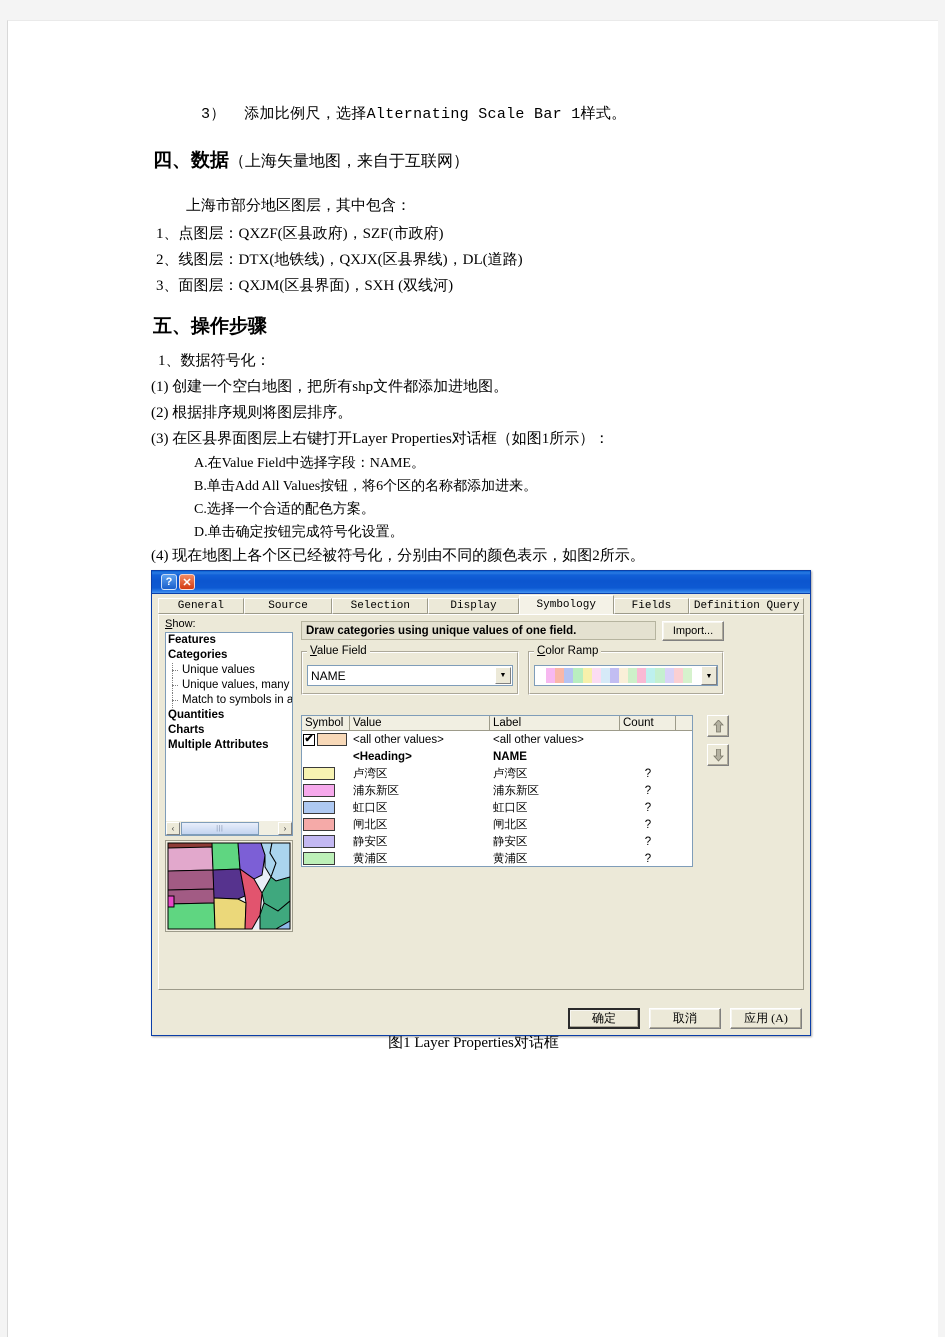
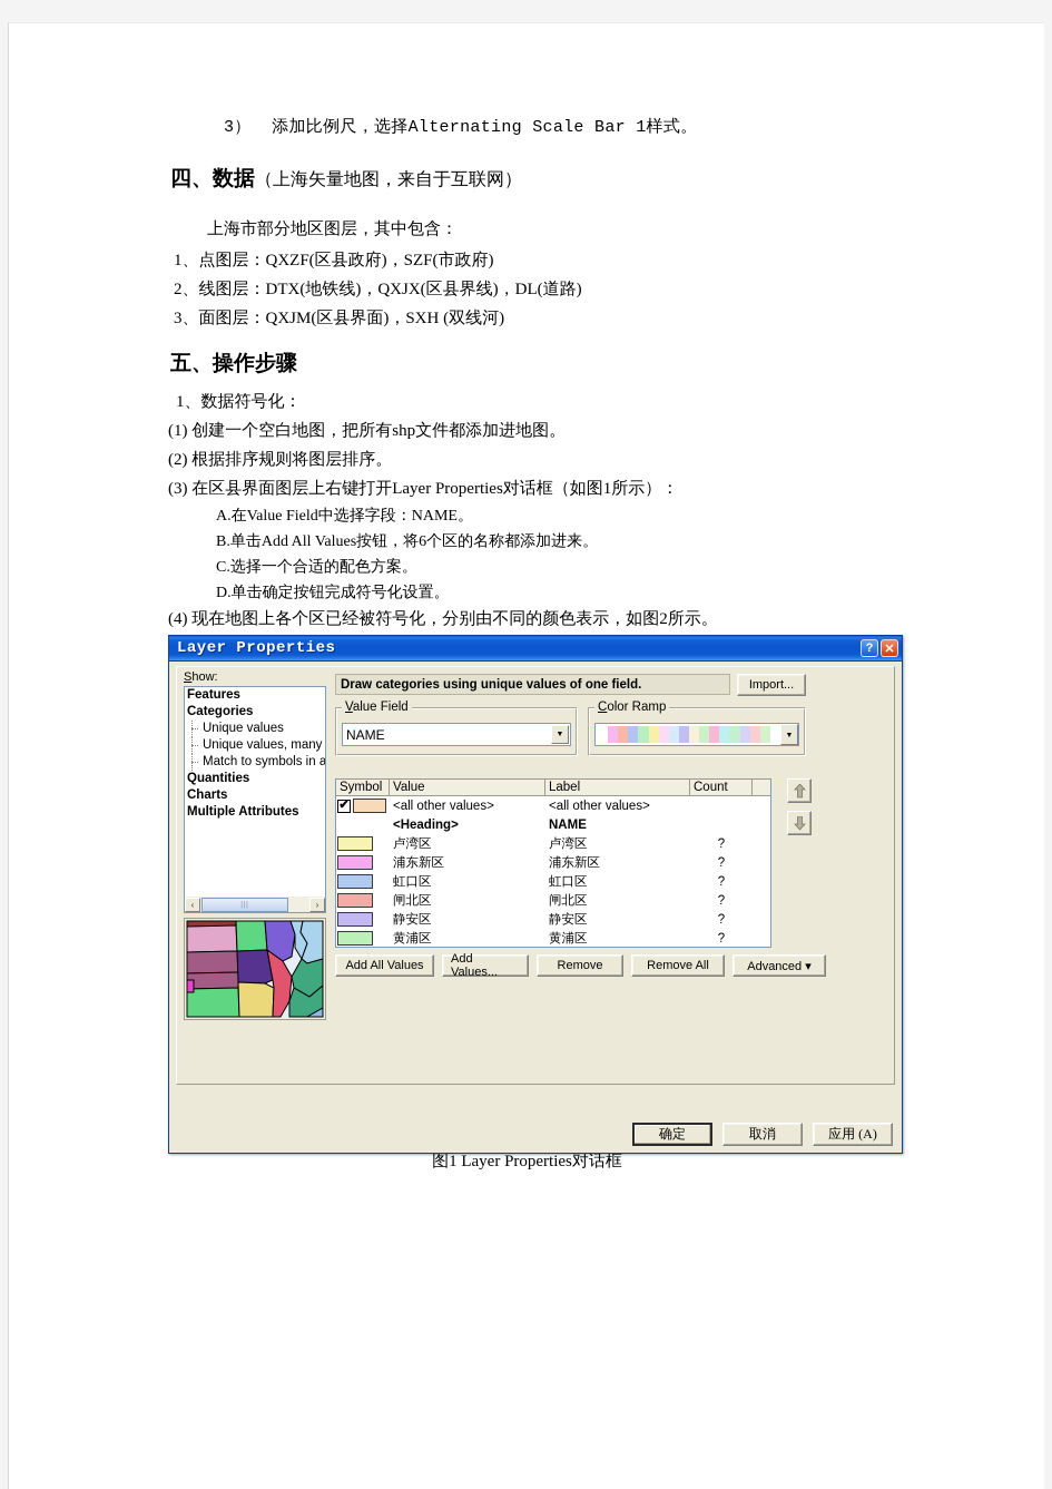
  3） 添加比例尺，选择Alternating Scale Bar 1样式。
  四、数据（上海矢量地图，来自于互联网）
  上海市部分地区图层，其中包含：
  1、点图层：QXZF(区县政府)，SZF(市政府)
  2、线图层：DTX(地铁线)，QXJX(区县界线)，DL(道路)
  3、面图层：QXJM(区县界面)，SXH (双线河)
  五、操作步骤
  1、数据符号化：
  (1) 创建一个空白地图，把所有shp文件都添加进地图。
  (2) 根据排序规则将图层排序。
  (3) 在区县界面图层上右键打开Layer Properties对话框（如图1所示）：
  A.在Value Field中选择字段：NAME。
  B.单击Add All Values按钮，将6个区的名称都添加进来。
  C.选择一个合适的配色方案。
  D.单击确定按钮完成符号化设置。
  (4) 现在地图上各个区已经被符号化，分别由不同的颜色表示，如图2所示。
  图1 Layer Properties对话框
+ Layer Properties
  ?
  ✕
- General
- Source
- Selection
- Display
- Symbology
- Fields
- Definition Query
  Show:
  Features
  Categories
  Unique values
  Unique values, many
  Match to symbols in a
  Quantities
  Charts
  Multiple Attributes
  ‹
  |||
  ›
  Draw categories using unique values of one field.
  Import...
  Value Field
  NAME
  Color Ramp
  ▼
  Symbol
  Value
  Label
  Count
  ✔
  <all other values>
  <all other values>
  <Heading>
  NAME
  卢湾区
  卢湾区
  ?
  浦东新区
  浦东新区
  ?
  虹口区
  虹口区
  ?
  闸北区
  闸北区
  ?
  静安区
  静安区
  ?
  黄浦区
  黄浦区
  ?
+ Add All Values
+ Add Values...
+ Remove
+ Remove All
+ Advanced ▾
  确定
  取消
  应用 (A)
